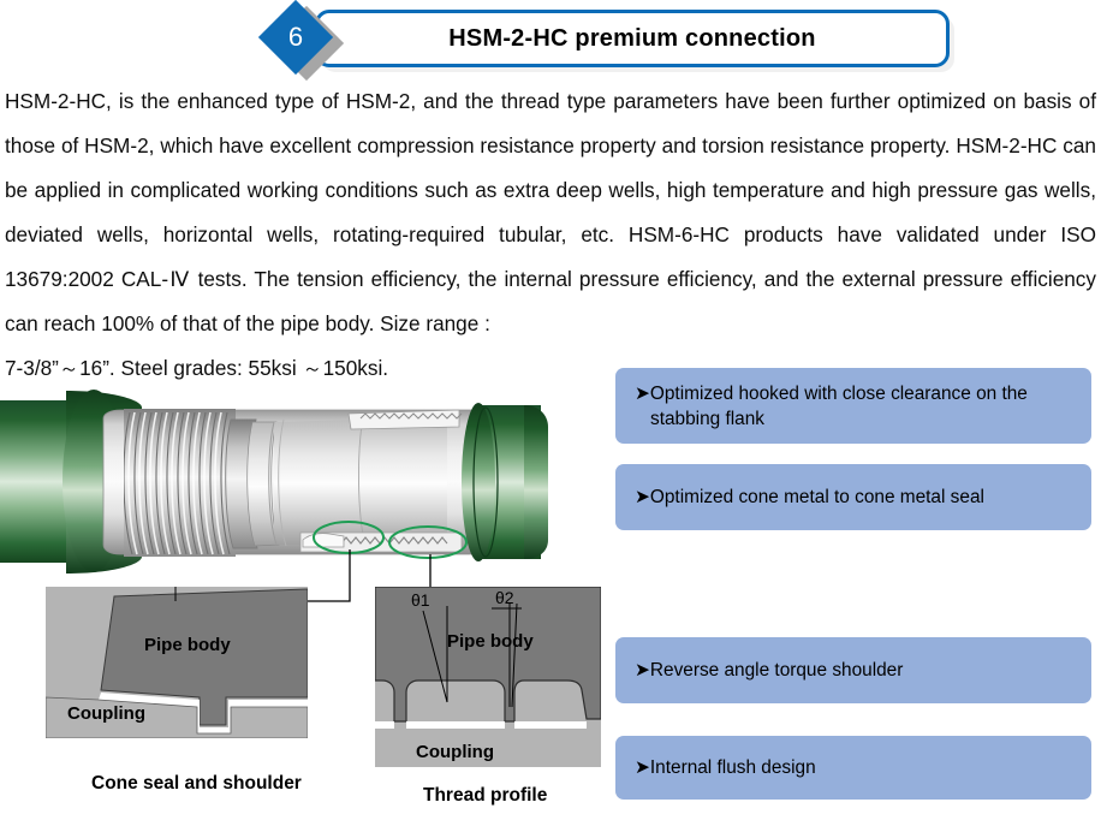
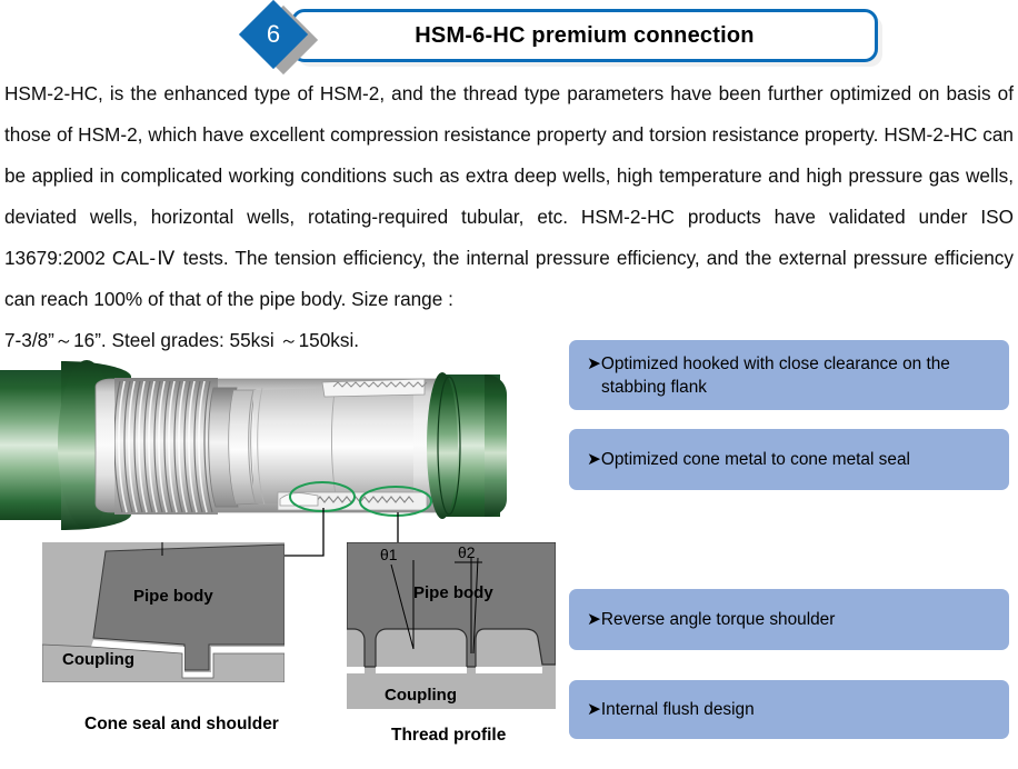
  6
- HSM-2-HC premium connection
+ HSM-6-HC premium connection
- HSM-2-HC, is the enhanced type of HSM-2, and the thread type parameters have been further optimized on basis of those of HSM-2, which have excellent compression resistance property and torsion resistance property. HSM-2-HC can be applied in complicated working conditions such as extra deep wells, high temperature and high pressure gas wells, deviated wells, horizontal wells, rotating-required tubular, etc. HSM-6-HC products have validated under ISO 13679:2002 CAL-Ⅳ tests. The tension efficiency, the internal pressure efficiency, and the external pressure efficiency can reach 100% of that of the pipe body. Size range :
+ HSM-2-HC, is the enhanced type of HSM-2, and the thread type parameters have been further optimized on basis of those of HSM-2, which have excellent compression resistance property and torsion resistance property. HSM-2-HC can be applied in complicated working conditions such as extra deep wells, high temperature and high pressure gas wells, deviated wells, horizontal wells, rotating-required tubular, etc. HSM-2-HC products have validated under ISO 13679:2002 CAL-Ⅳ tests. The tension efficiency, the internal pressure efficiency, and the external pressure efficiency can reach 100% of that of the pipe body. Size range :
  7-3/8”～16”. Steel grades: 55ksi ～150ksi.
  ➤Optimized hooked with close clearance on the stabbing flank
  ➤Optimized cone metal to cone metal seal
  ➤Reverse angle torque shoulder
  ➤Internal flush design
  Pipe body
  Coupling
  Cone seal and shoulder
  θ1
  θ2
  Pipe body
  Coupling
  Thread profile
